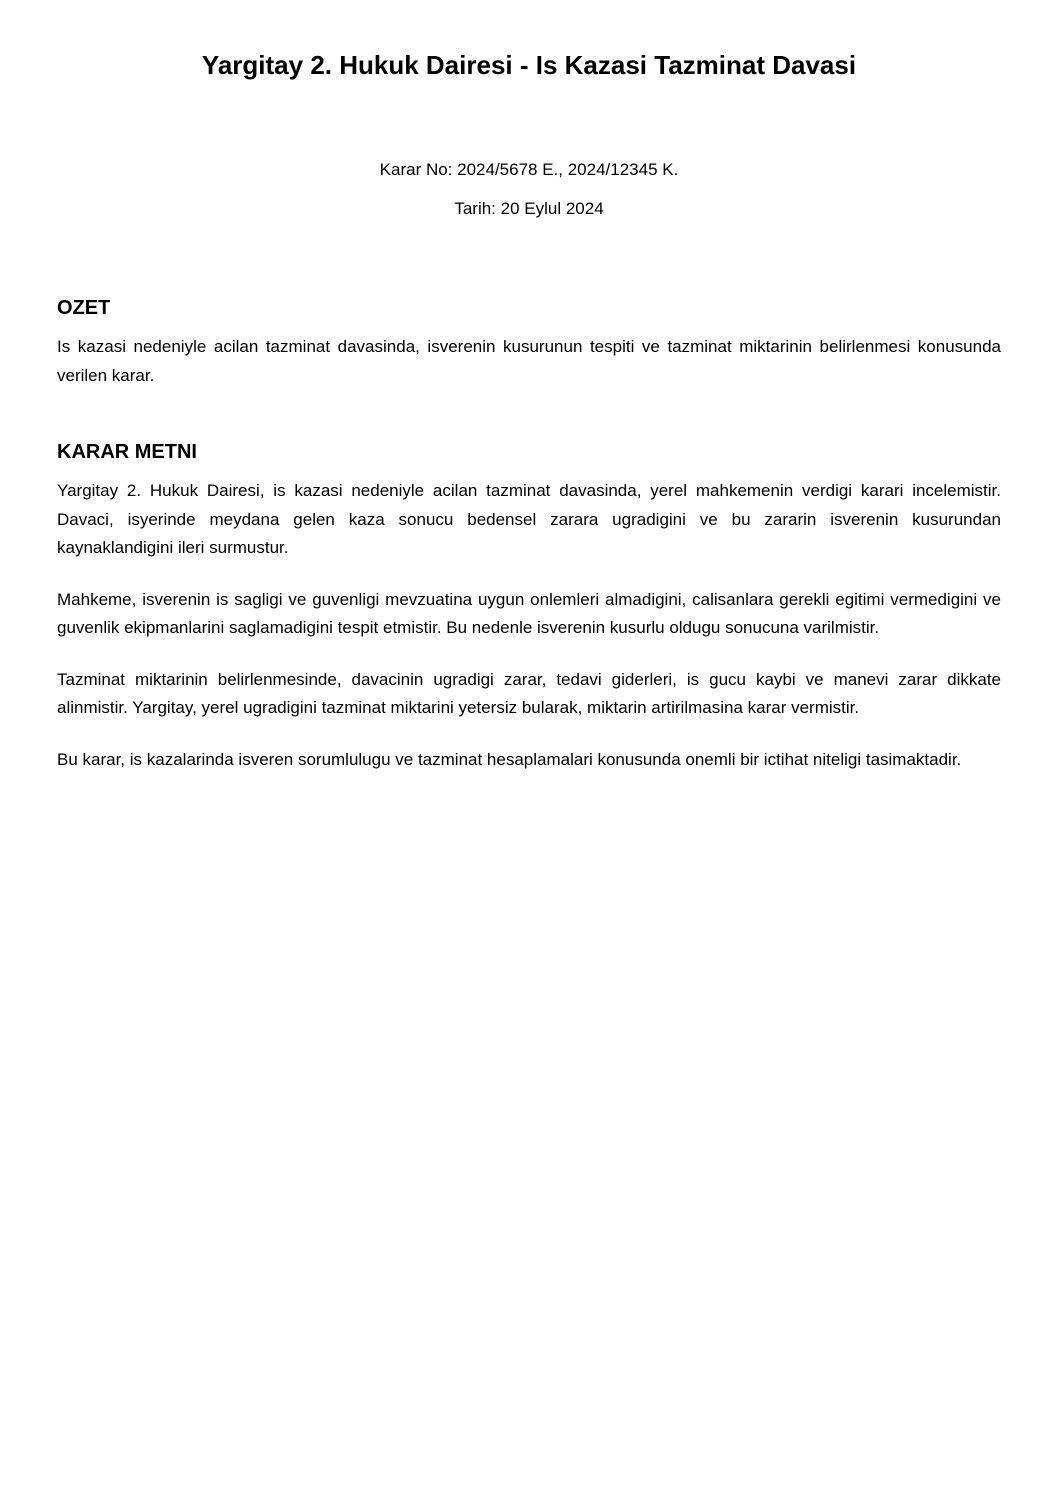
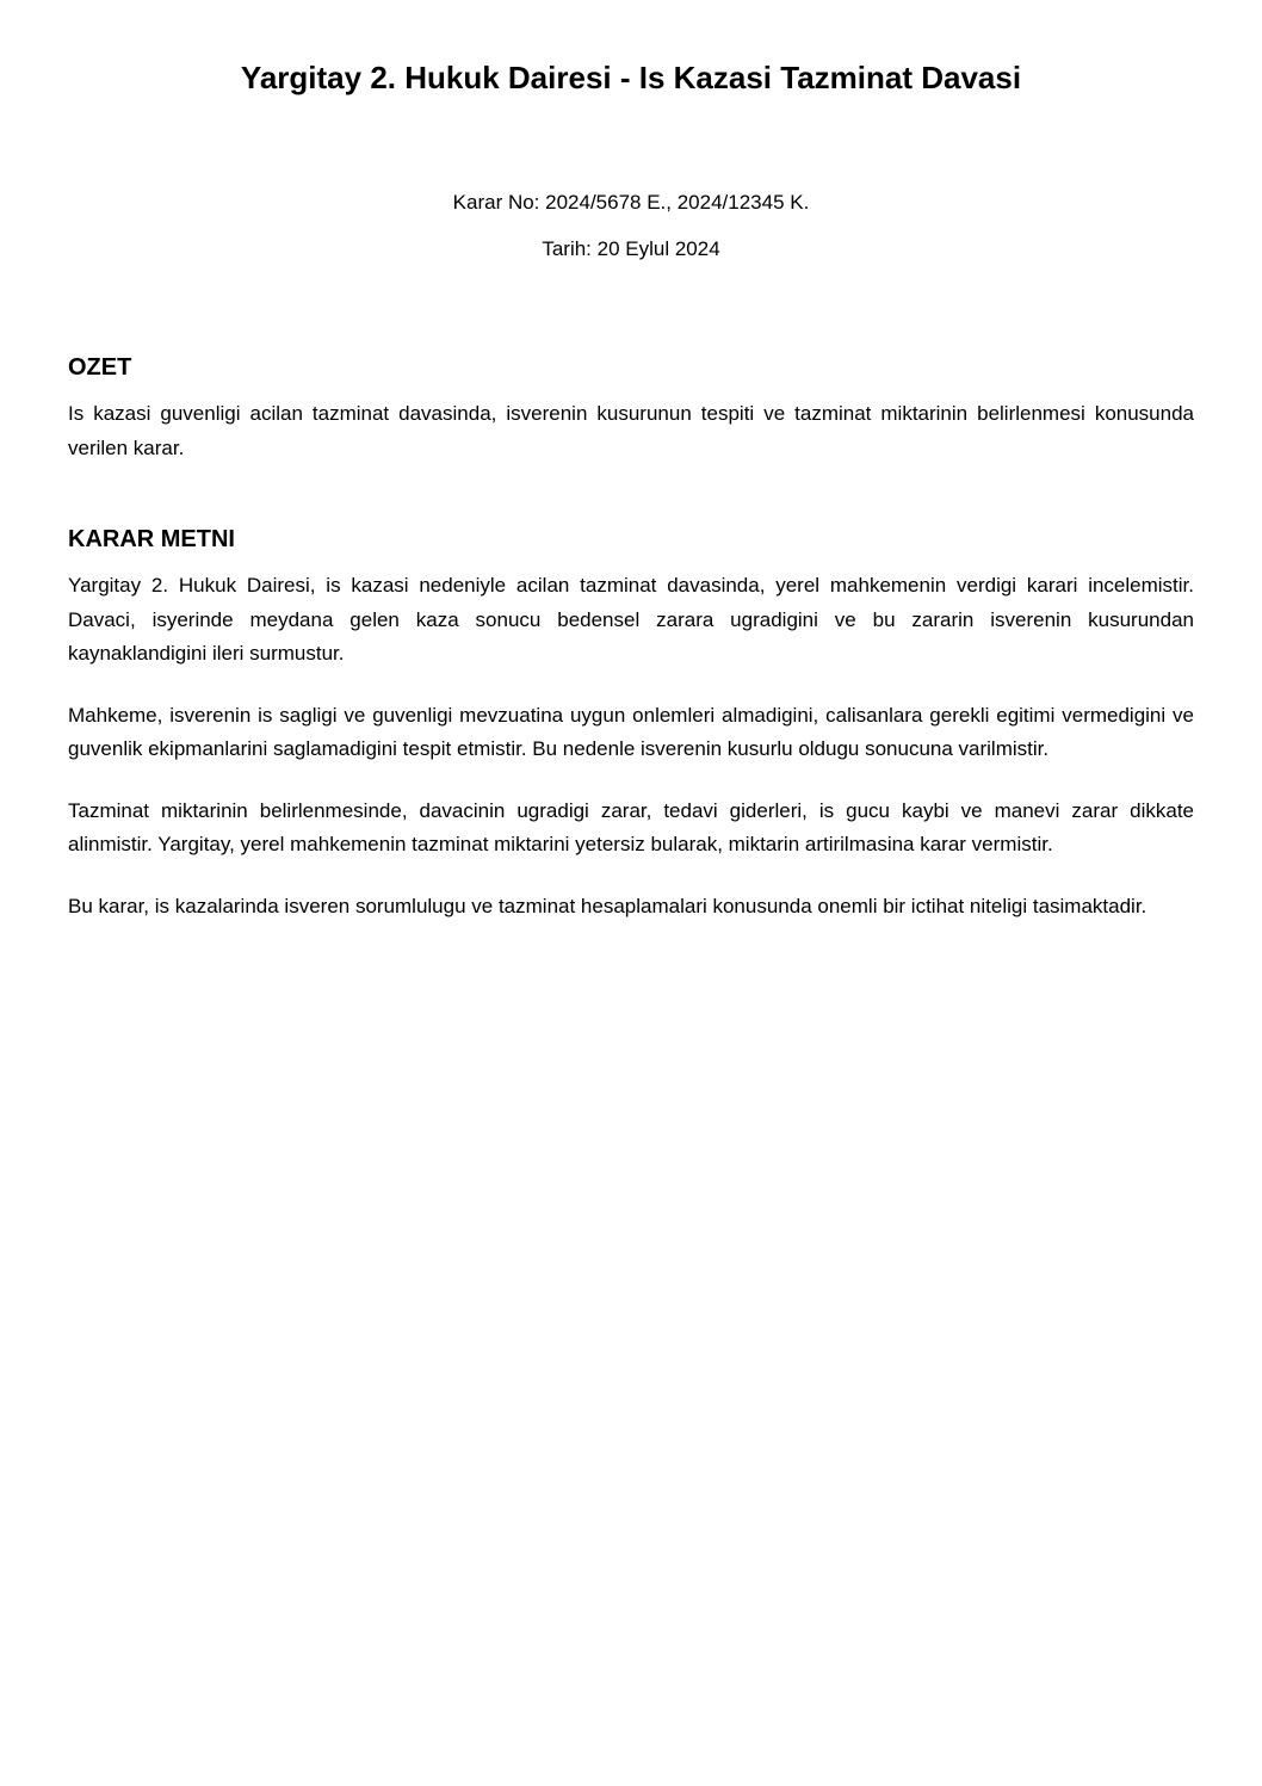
  Yargitay 2. Hukuk Dairesi - Is Kazasi Tazminat Davasi
  Karar No: 2024/5678 E., 2024/12345 K.
  Tarih: 20 Eylul 2024
  OZET
- Is kazasi nedeniyle acilan tazminat davasinda, isverenin kusurunun tespiti ve tazminat miktarinin belirlenmesi konusunda verilen karar.
+ Is kazasi guvenligi acilan tazminat davasinda, isverenin kusurunun tespiti ve tazminat miktarinin belirlenmesi konusunda verilen karar.
  KARAR METNI
  Yargitay 2. Hukuk Dairesi, is kazasi nedeniyle acilan tazminat davasinda, yerel mahkemenin verdigi karari incelemistir. Davaci, isyerinde meydana gelen kaza sonucu bedensel zarara ugradigini ve bu zararin isverenin kusurundan kaynaklandigini ileri surmustur.
  Mahkeme, isverenin is sagligi ve guvenligi mevzuatina uygun onlemleri almadigini, calisanlara gerekli egitimi vermedigini ve guvenlik ekipmanlarini saglamadigini tespit etmistir. Bu nedenle isverenin kusurlu oldugu sonucuna varilmistir.
- Tazminat miktarinin belirlenmesinde, davacinin ugradigi zarar, tedavi giderleri, is gucu kaybi ve manevi zarar dikkate alinmistir. Yargitay, yerel ugradigini tazminat miktarini yetersiz bularak, miktarin artirilmasina karar vermistir.
+ Tazminat miktarinin belirlenmesinde, davacinin ugradigi zarar, tedavi giderleri, is gucu kaybi ve manevi zarar dikkate alinmistir. Yargitay, yerel mahkemenin tazminat miktarini yetersiz bularak, miktarin artirilmasina karar vermistir.
  Bu karar, is kazalarinda isveren sorumlulugu ve tazminat hesaplamalari konusunda onemli bir ictihat niteligi tasimaktadir.
